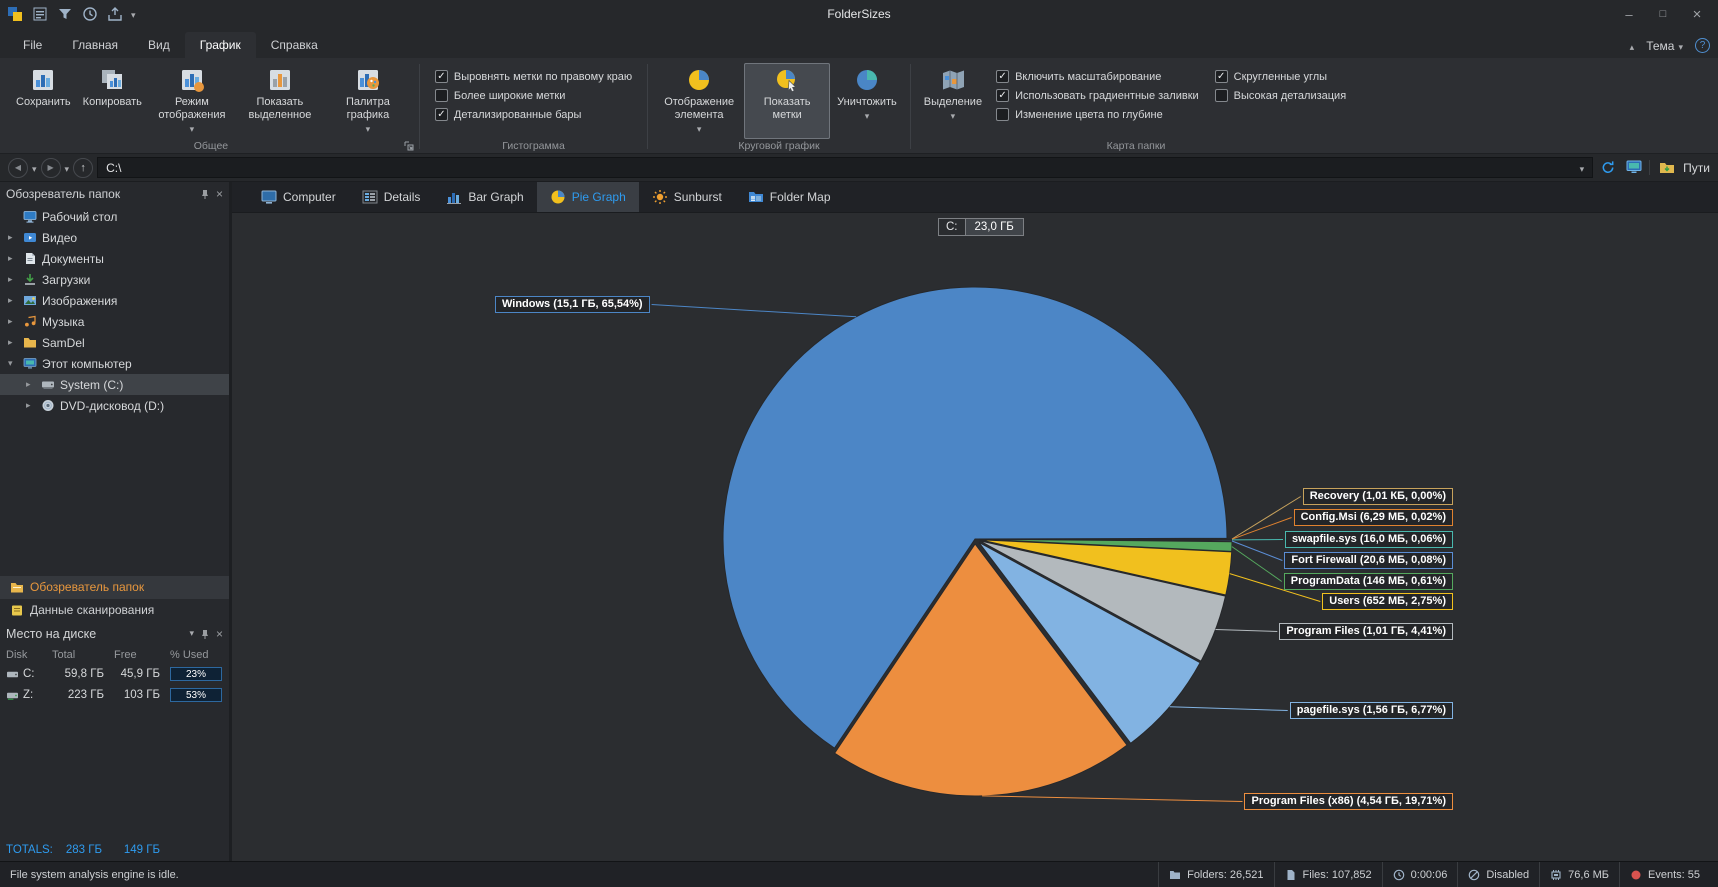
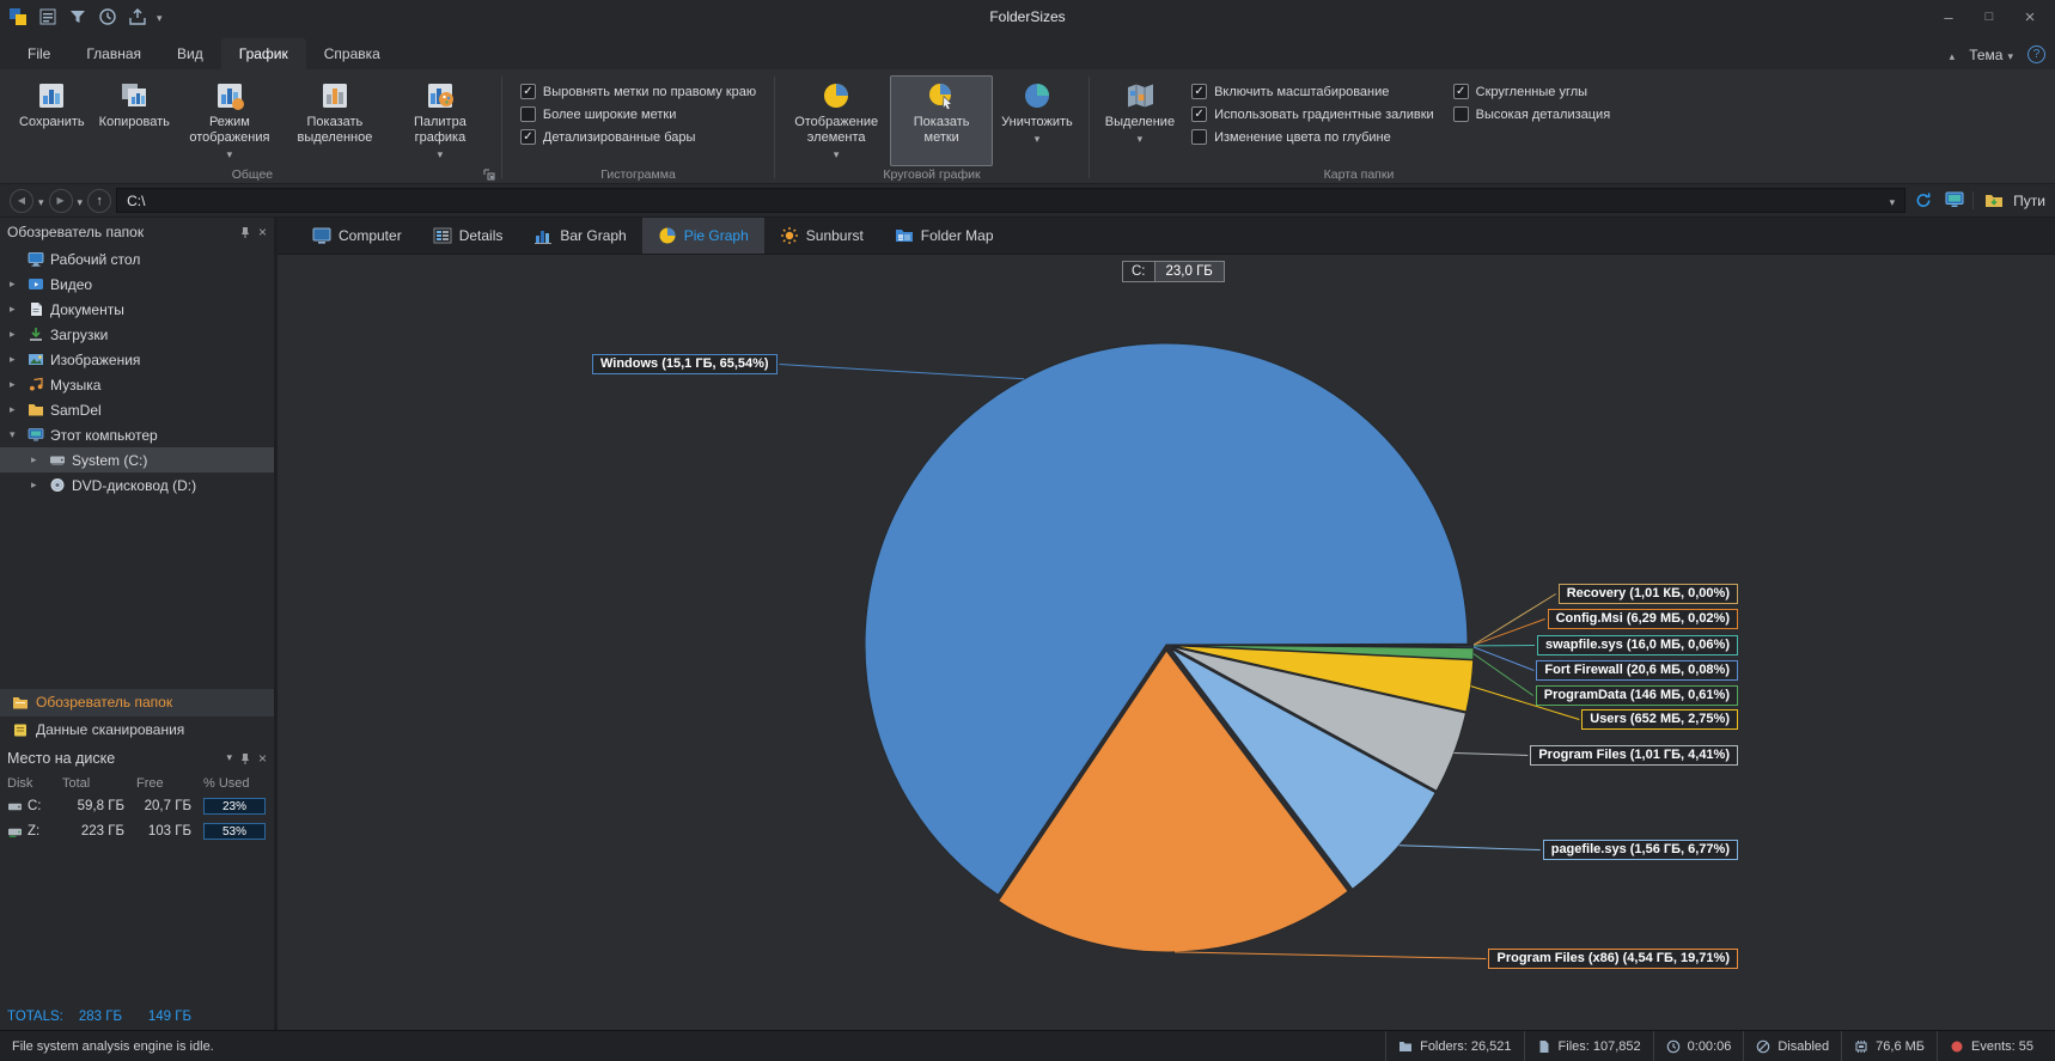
  FolderSizes
  File
  Главная
  Вид
  График
  Справка
  Тема
  Сохранить
  Копировать
  Режим отображения
  Показать выделенное
  Палитра графика
  Общее
  Выровнять метки по правому краю
  Более широкие метки
  Детализированные бары
  Гистограмма
  Отображение элемента
  Показать метки
  Уничтожить
  Круговой график
  Выделение
  Включить масштабирование
  Использовать градиентные заливки
  Изменение цвета по глубине
  Скругленные углы
  Высокая детализация
  Карта папки
  C:\
  Пути
  Обозреватель папок
  Рабочий стол
  Видео
  Документы
  Загрузки
  Изображения
  Музыка
  SamDel
  Этот компьютер
  System (C:)
  DVD-дисковод (D:)
  Обозреватель папок
  Данные сканирования
  Место на диске
  Disk
  Total
  Free
  % Used
  C:
  59,8 ГБ
- 45,9 ГБ
+ 20,7 ГБ
  23%
  Z:
  223 ГБ
  103 ГБ
  53%
  TOTALS:
  283 ГБ
  149 ГБ
  Computer
  Details
  Bar Graph
  Pie Graph
  Sunburst
  Folder Map
  C:
  23,0 ГБ
  Recovery (1,01 КБ, 0,00%)
  Config.Msi (6,29 МБ, 0,02%)
  swapfile.sys (16,0 МБ, 0,06%)
  Fort Firewall (20,6 МБ, 0,08%)
  ProgramData (146 МБ, 0,61%)
  Users (652 МБ, 2,75%)
  Program Files (1,01 ГБ, 4,41%)
  pagefile.sys (1,56 ГБ, 6,77%)
  Program Files (x86) (4,54 ГБ, 19,71%)
  Windows (15,1 ГБ, 65,54%)
  File system analysis engine is idle.
  Folders: 26,521
  Files: 107,852
  0:00:06
  Disabled
  76,6 МБ
  Events: 55
